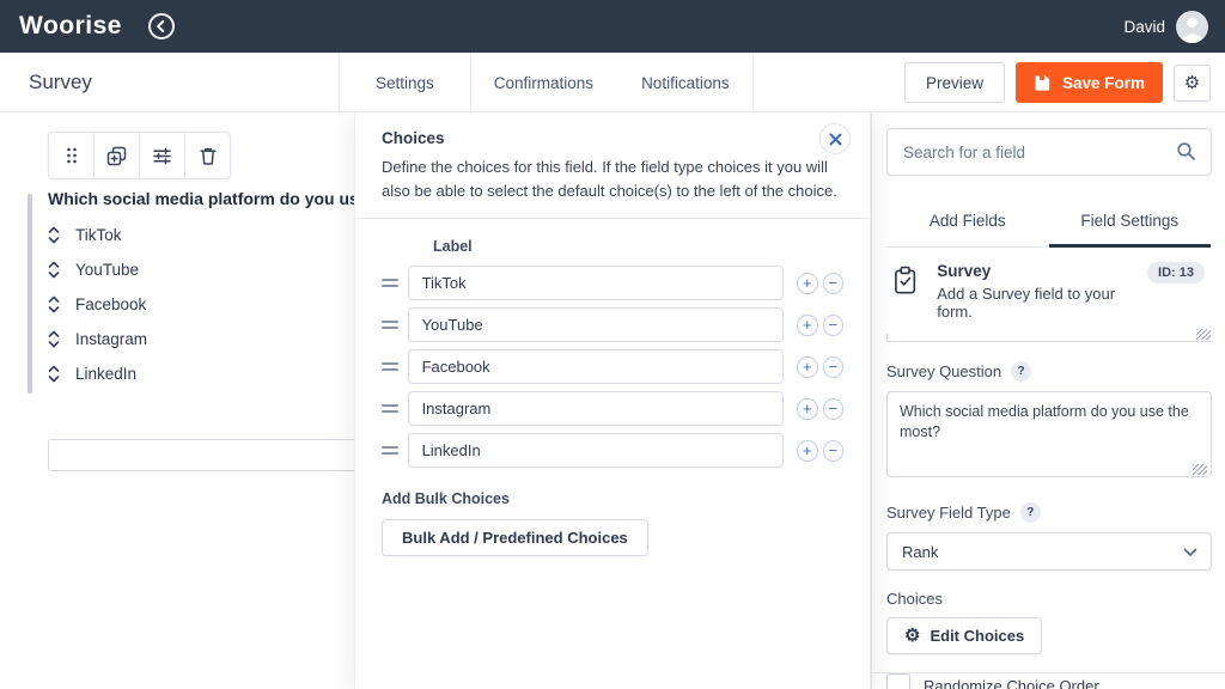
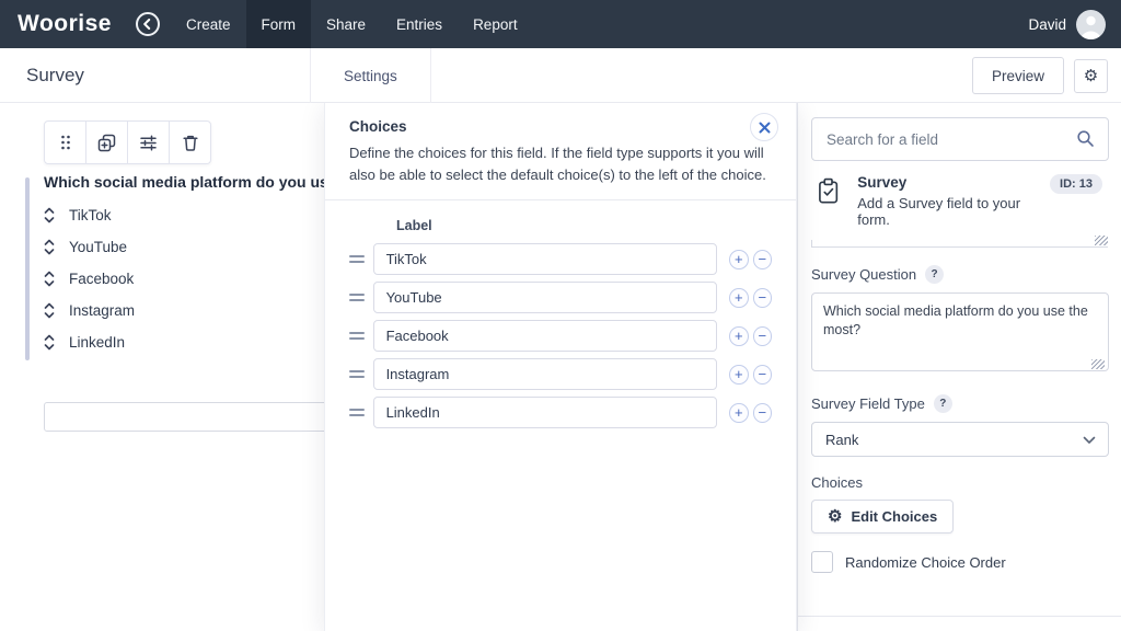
  Woorise
+ Create
+ Form
+ Share
+ Entries
+ Report
  David
  Survey
  Settings
- Confirmations
- Notifications
  Preview
- Save Form
  ⚙
  Which social media platform do you u
  TikTok
  YouTube
  Facebook
  Instagram
  LinkedIn
  Choices
- Define the choices for this field. If the field type choices it you will also be able to select the default choice(s) to the left of the choice.
+ Define the choices for this field. If the field type supports it you will also be able to select the default choice(s) to the left of the choice.
  Label
  TikTok
  +
  −
  YouTube
  +
  −
  Facebook
  +
  −
  Instagram
  +
  −
  LinkedIn
  +
  −
- Add Bulk Choices
- Bulk Add / Predefined Choices
  Search for a field
- Add Fields
- Field Settings
  Survey
  Add a Survey field to your form.
  ID: 13
  Survey Question
  ?
  Survey Field Type
  ?
  Rank
  Choices
  ⚙
  Edit Choices
  Randomize Choice Order
